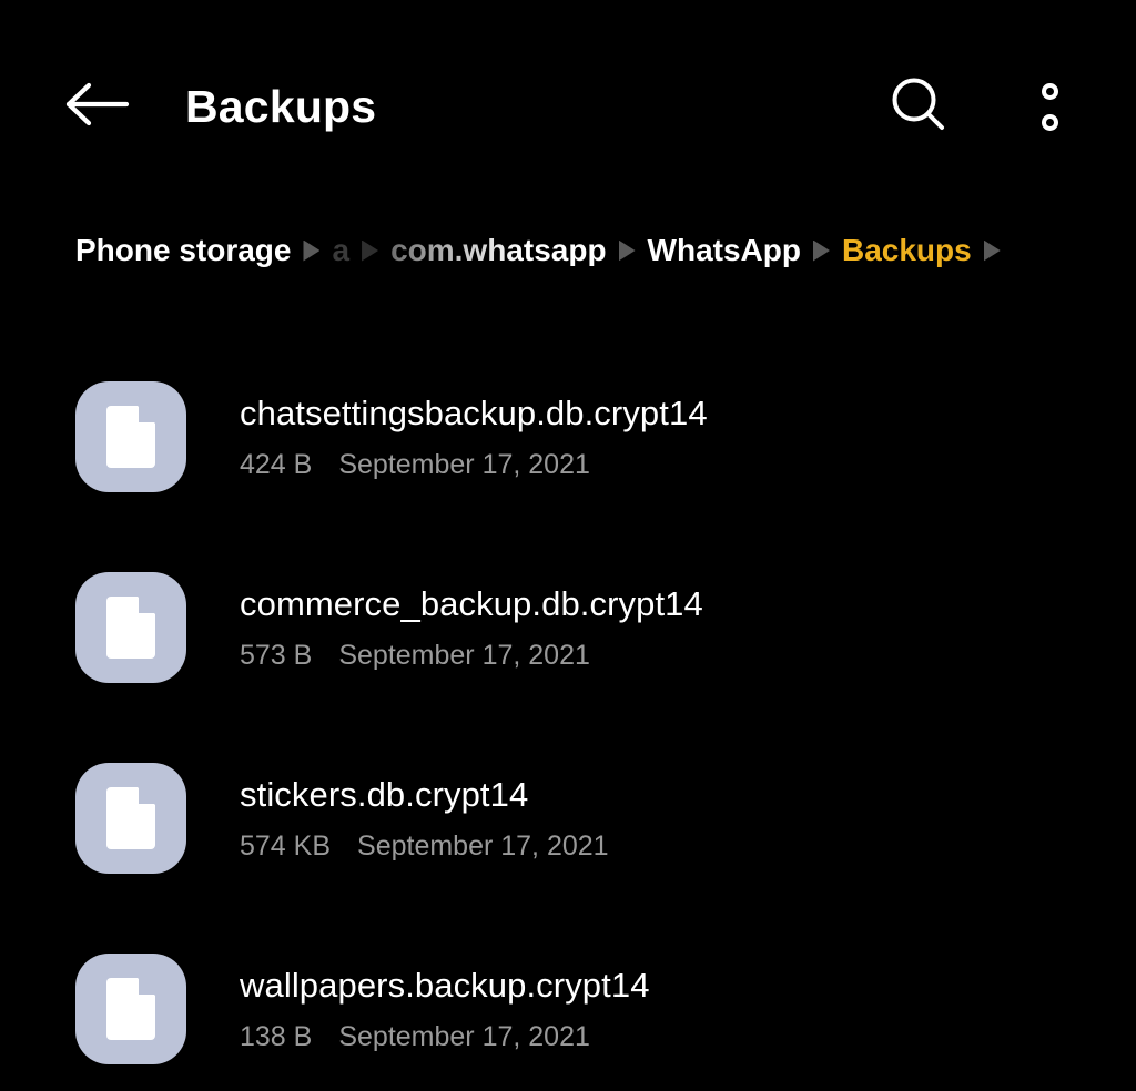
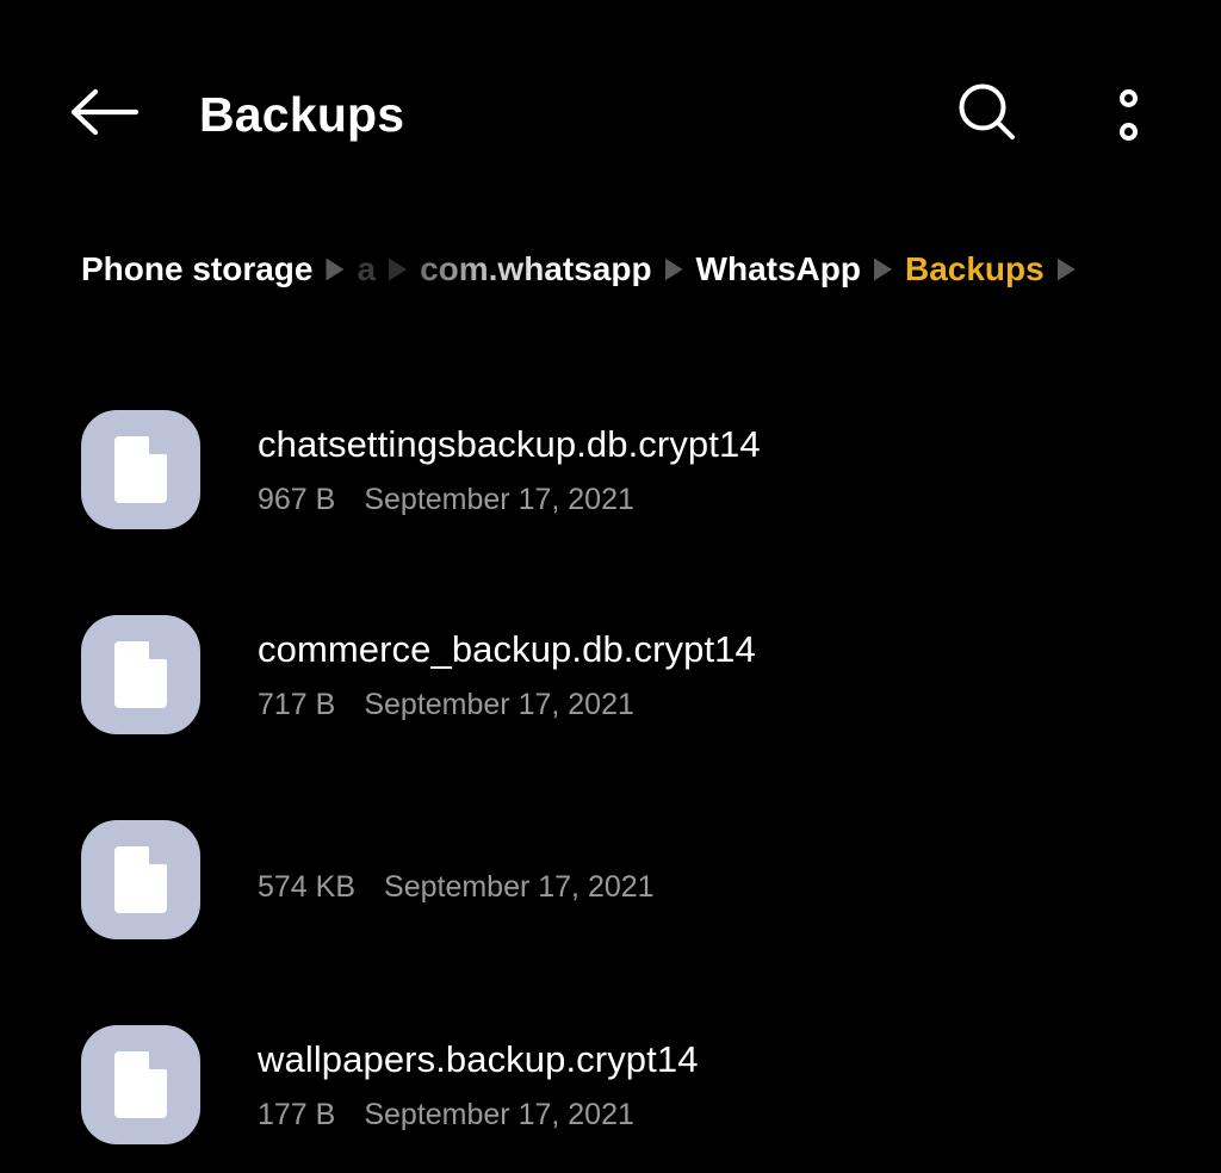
  Backups
  Phone storage
  a
  com.whatsapp
  WhatsApp
  Backups
  chatsettingsbackup.db.crypt14
- 424 B
+ 967 B
  September 17, 2021
  commerce_backup.db.crypt14
- 573 B
+ 717 B
  September 17, 2021
- stickers.db.crypt14
  574 KB
  September 17, 2021
  wallpapers.backup.crypt14
- 138 B
+ 177 B
  September 17, 2021
